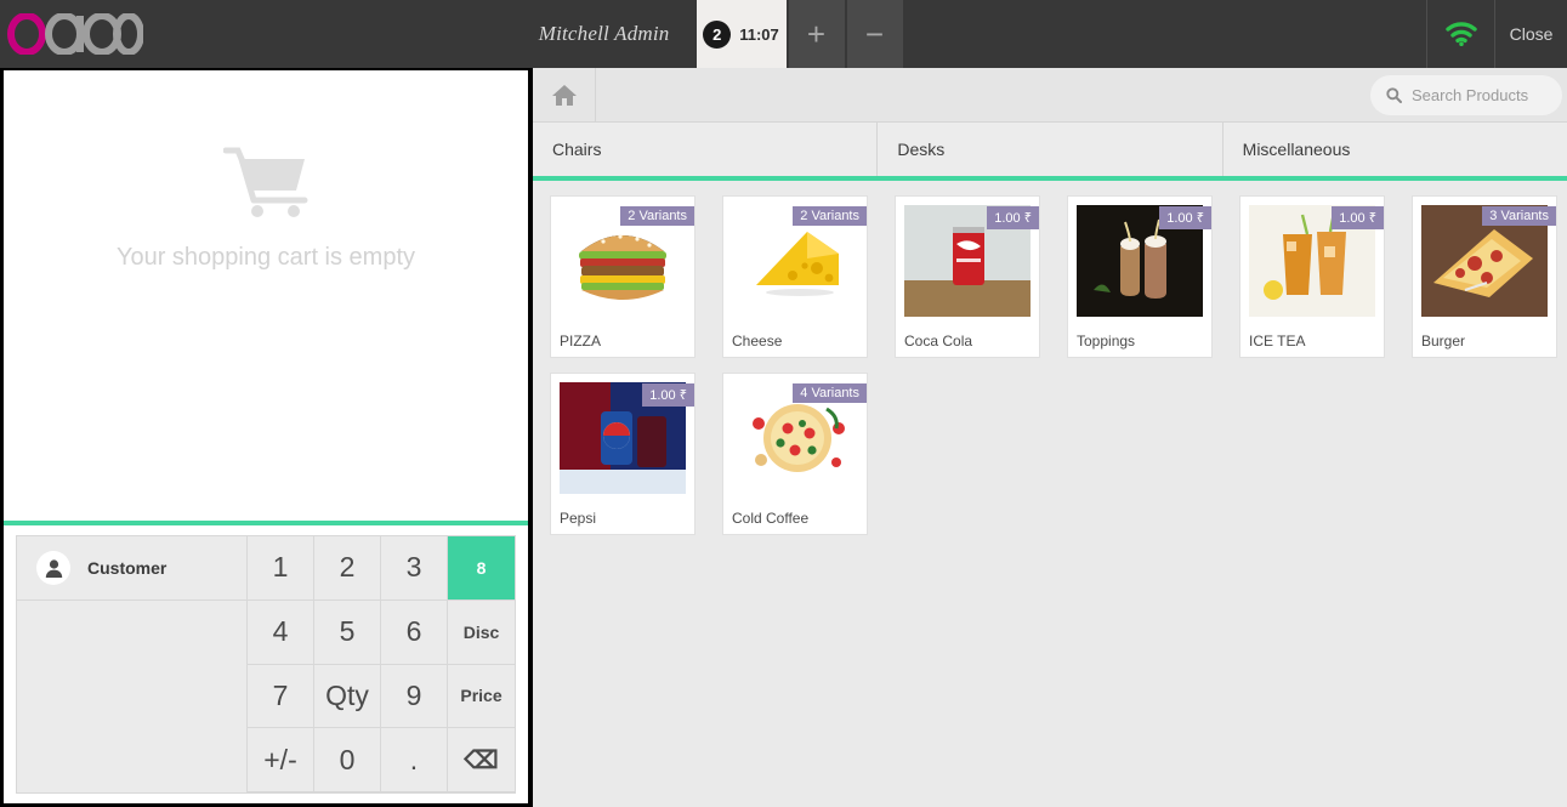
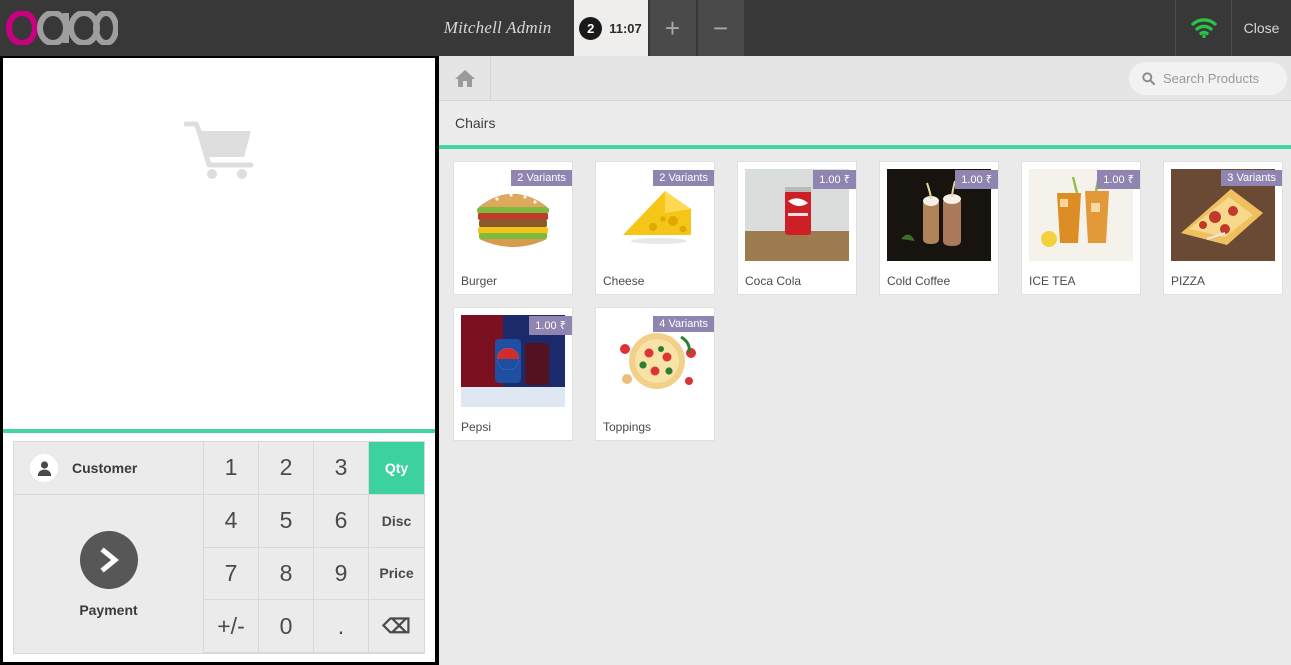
  Mitchell Admin
  2
  11:07
  +
  −
  Close
- Your shopping cart is empty
  Customer
+ Payment
  1
  2
  3
- 8
+ Qty
  4
  5
  6
  Disc
  7
- Qty
+ 8
  9
  Price
  +/-
  0
  .
  ⌫
  Search Products
  Chairs
- Desks
- Miscellaneous
  2 Variants
- PIZZA
+ Burger
  2 Variants
  Cheese
  1.00 ₹
  Coca Cola
  1.00 ₹
- Toppings
+ Cold Coffee
  1.00 ₹
  ICE TEA
  3 Variants
- Burger
+ PIZZA
  1.00 ₹
  Pepsi
  4 Variants
- Cold Coffee
+ Toppings
